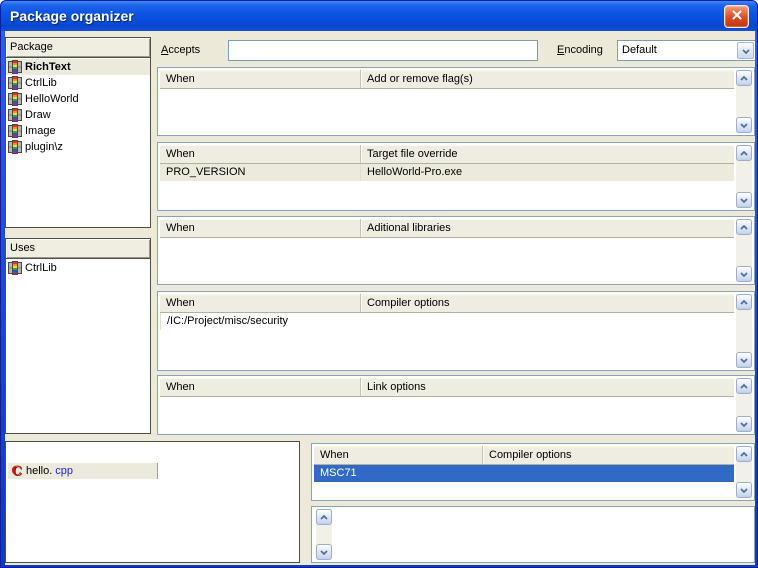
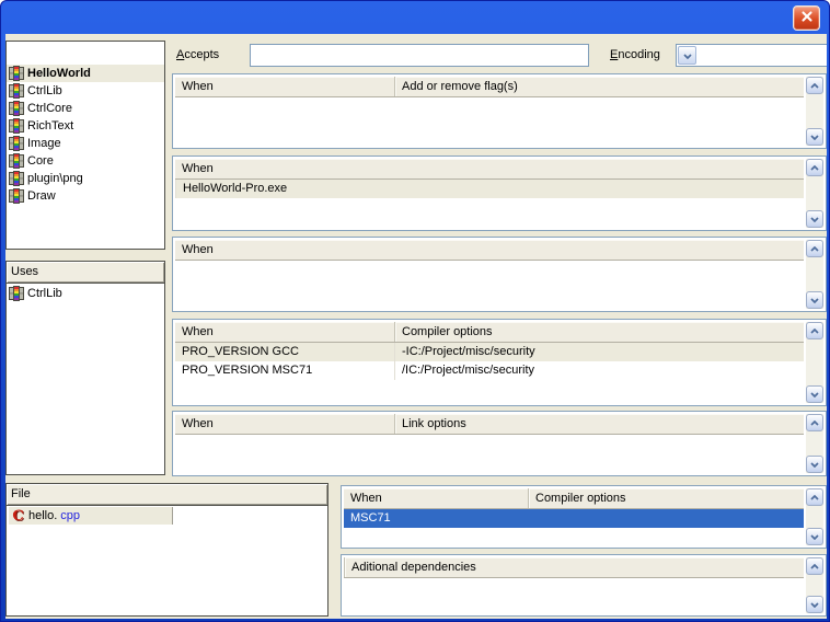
- Package organizer
- Package
- RichText
+ HelloWorld
  CtrlLib
+ CtrlCore
- HelloWorld
+ RichText
- Draw
+ Image
+ Core
+ plugin\png
- Image
+ Draw
- plugin\z
  Uses
  CtrlLib
+ File
  C
  hello.
  cpp
  Accepts
  Encoding
- Default
  When
  Add or remove flag(s)
  When
- Target file override
- PRO_VERSION
  HelloWorld-Pro.exe
  When
- Aditional libraries
  When
  Compiler options
+ PRO_VERSION GCC
+ -IC:/Project/misc/security
+ PRO_VERSION MSC71
  /IC:/Project/misc/security
  When
  Link options
  When
  Compiler options
  MSC71
+ Aditional dependencies
